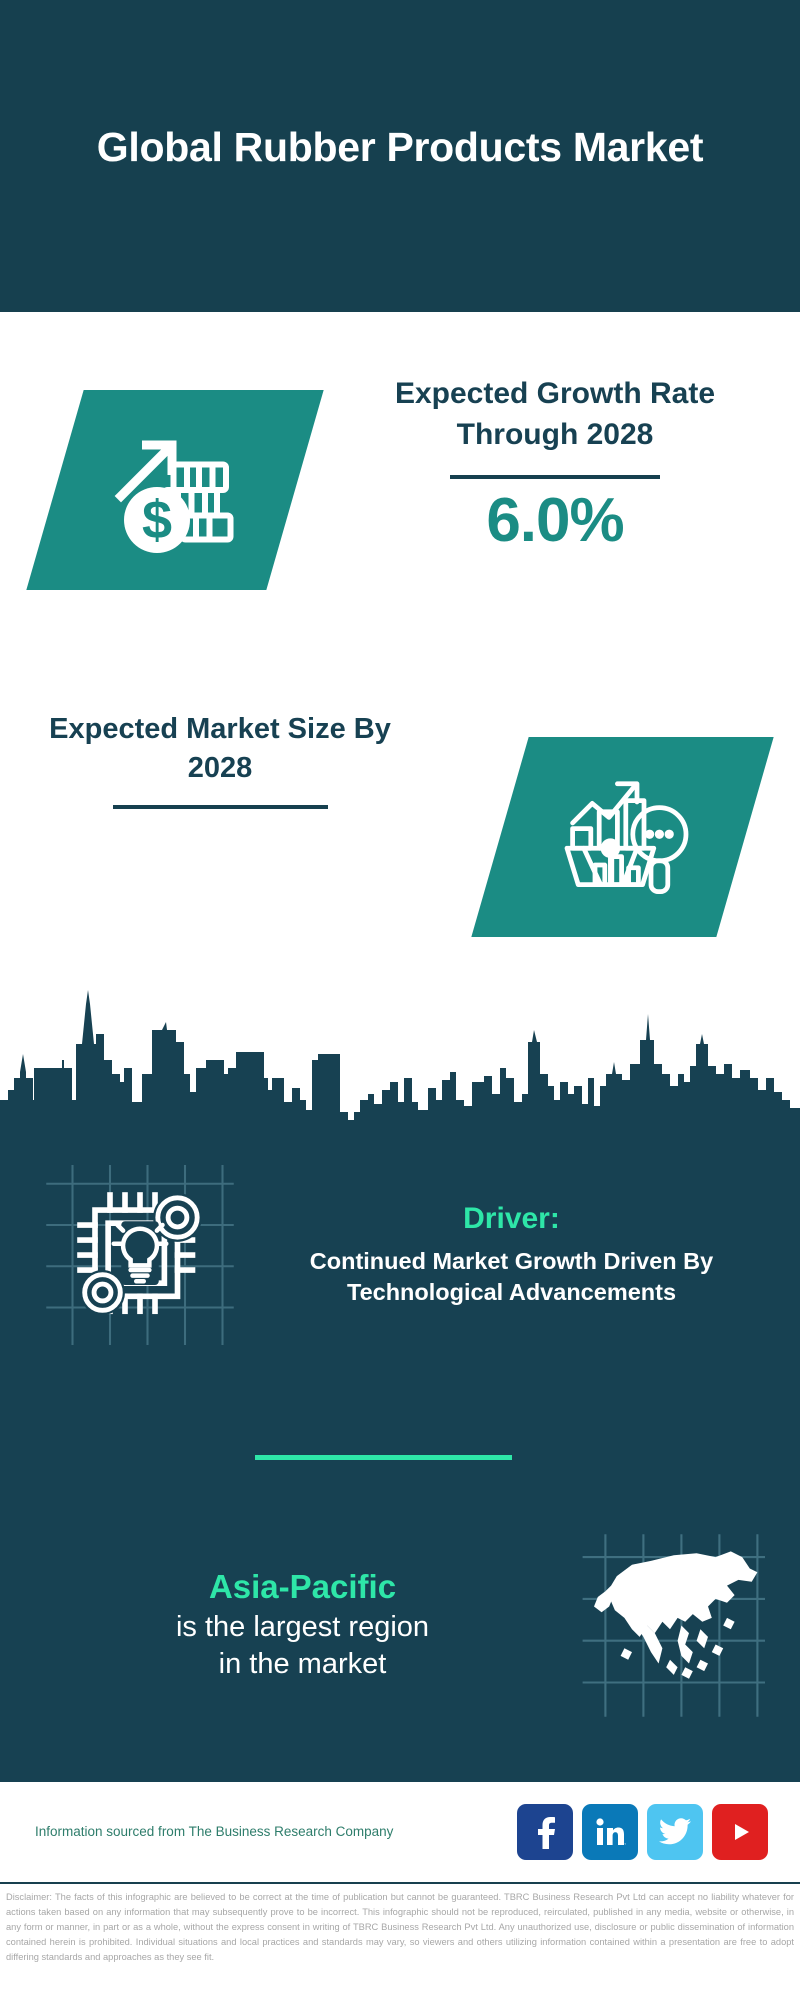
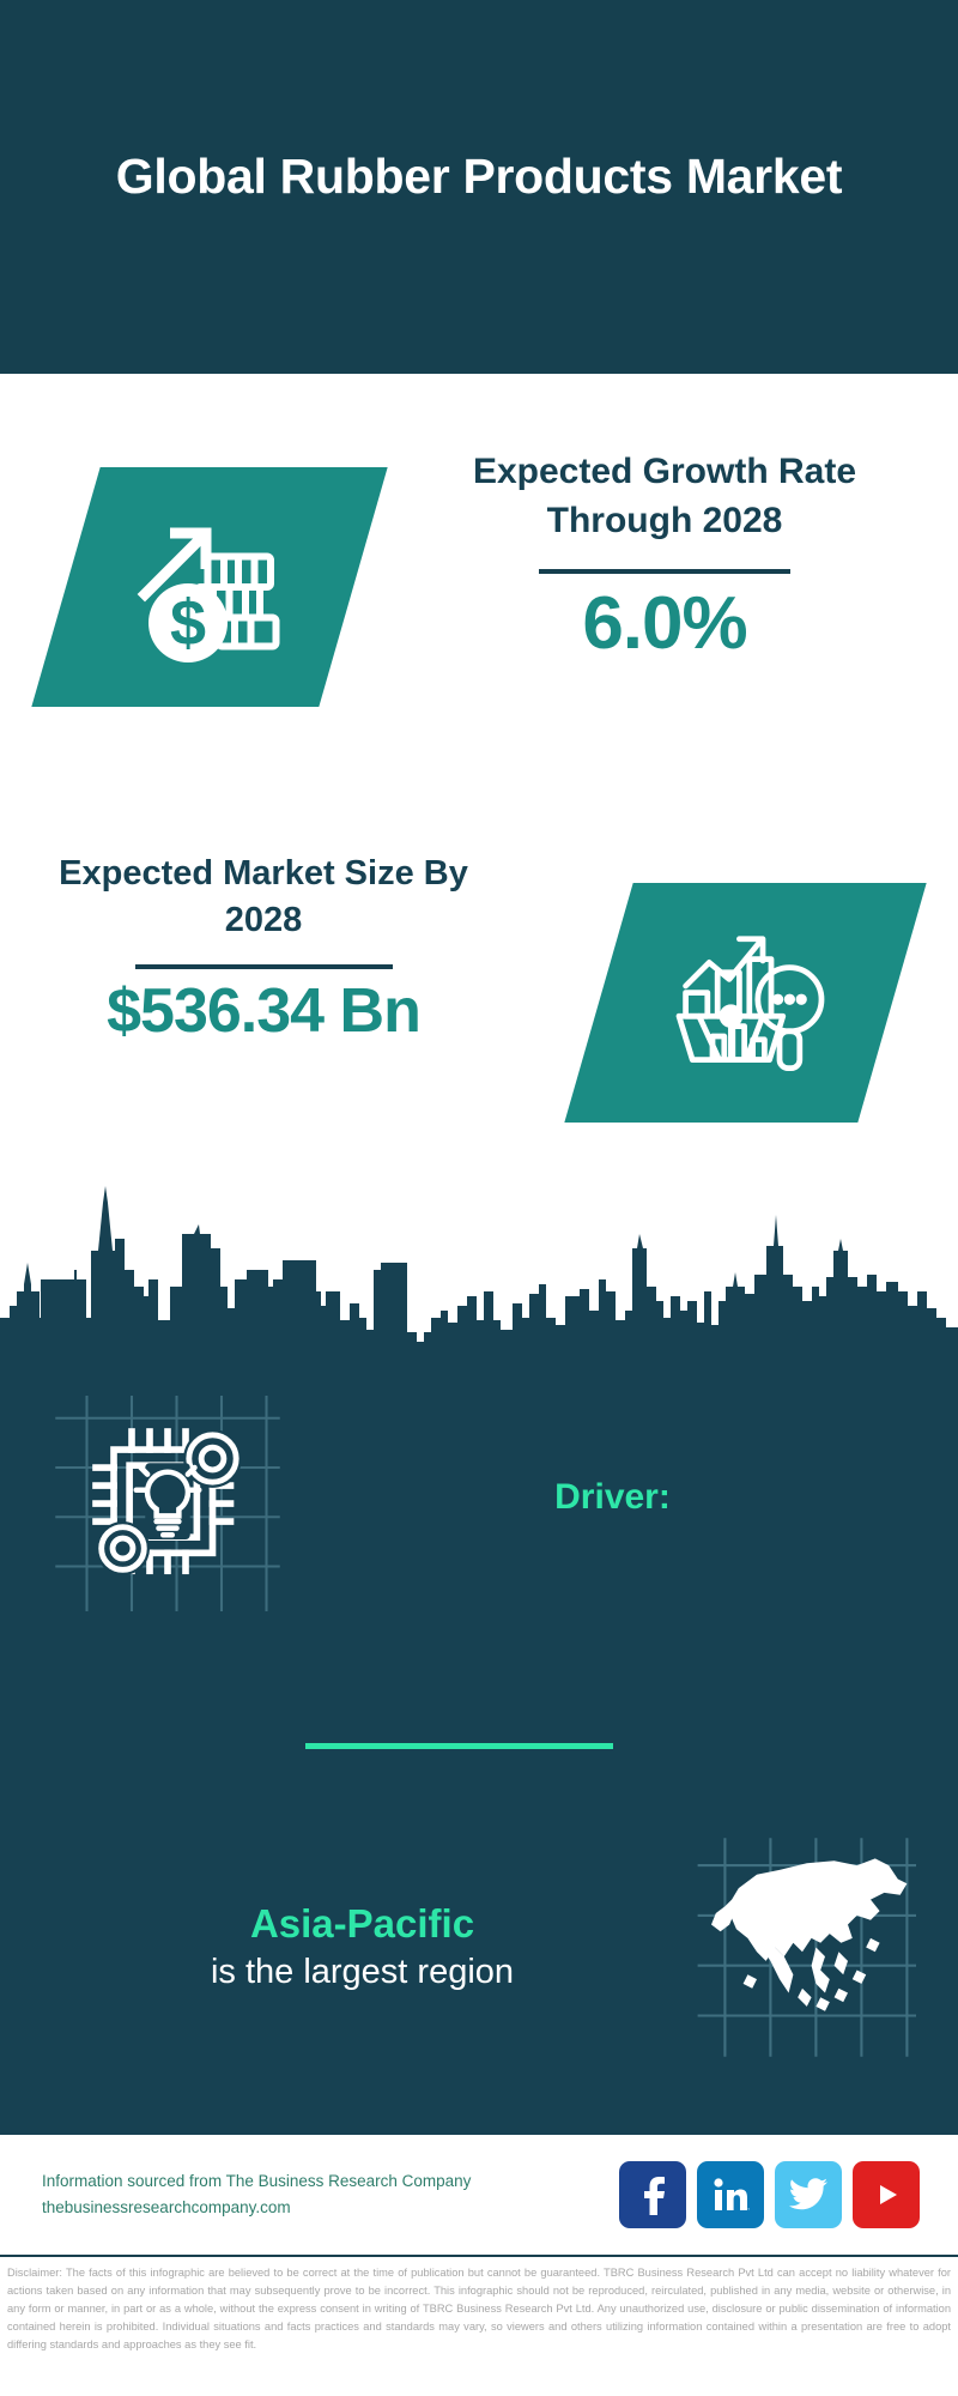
  Global Rubber Products Market
  Expected Growth Rate Through 2028
  6.0%
  Expected Market Size By 2028
+ $536.34 Bn
  Driver:
- Continued Market Growth Driven By Technological Advancements
  Asia-Pacific
  is the largest region
- in the market
  Information sourced from The Business Research Company
+ thebusinessresearchcompany.com
- Disclaimer: The facts of this infographic are believed to be correct at the time of publication but cannot be guaranteed. TBRC Business Research Pvt Ltd can accept no liability whatever for actions taken based on any information that may subsequently prove to be incorrect. This infographic should not be reproduced, reirculated, published in any media, website or otherwise, in any form or manner, in part or as a whole, without the express consent in writing of TBRC Business Research Pvt Ltd. Any unauthorized use, disclosure or public dissemination of information contained herein is prohibited. Individual situations and local practices and standards may vary, so viewers and others utilizing information contained within a presentation are free to adopt differing standards and approaches as they see fit.
+ Disclaimer: The facts of this infographic are believed to be correct at the time of publication but cannot be guaranteed. TBRC Business Research Pvt Ltd can accept no liability whatever for actions taken based on any information that may subsequently prove to be incorrect. This infographic should not be reproduced, reirculated, published in any media, website or otherwise, in any form or manner, in part or as a whole, without the express consent in writing of TBRC Business Research Pvt Ltd. Any unauthorized use, disclosure or public dissemination of information contained herein is prohibited. Individual situations and facts practices and standards may vary, so viewers and others utilizing information contained within a presentation are free to adopt differing standards and approaches as they see fit.
